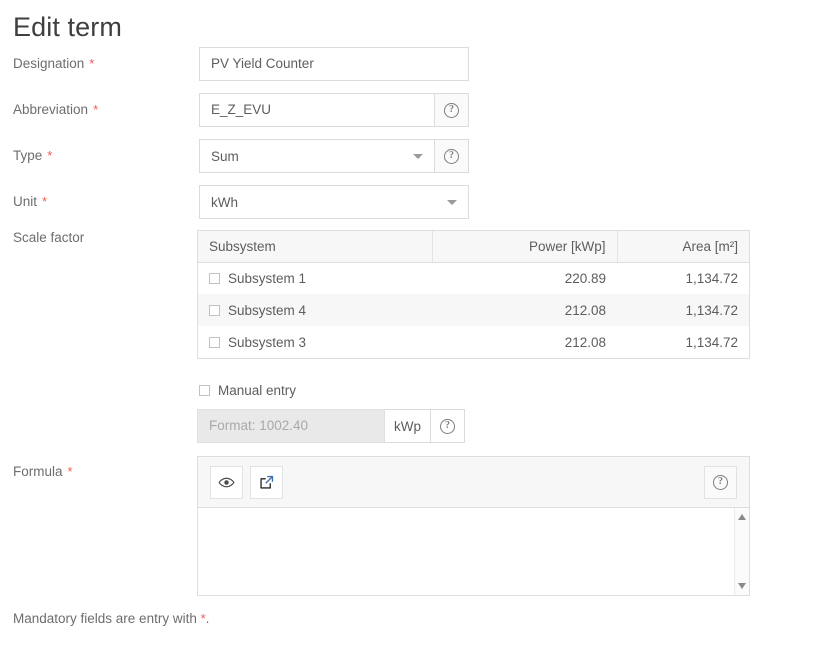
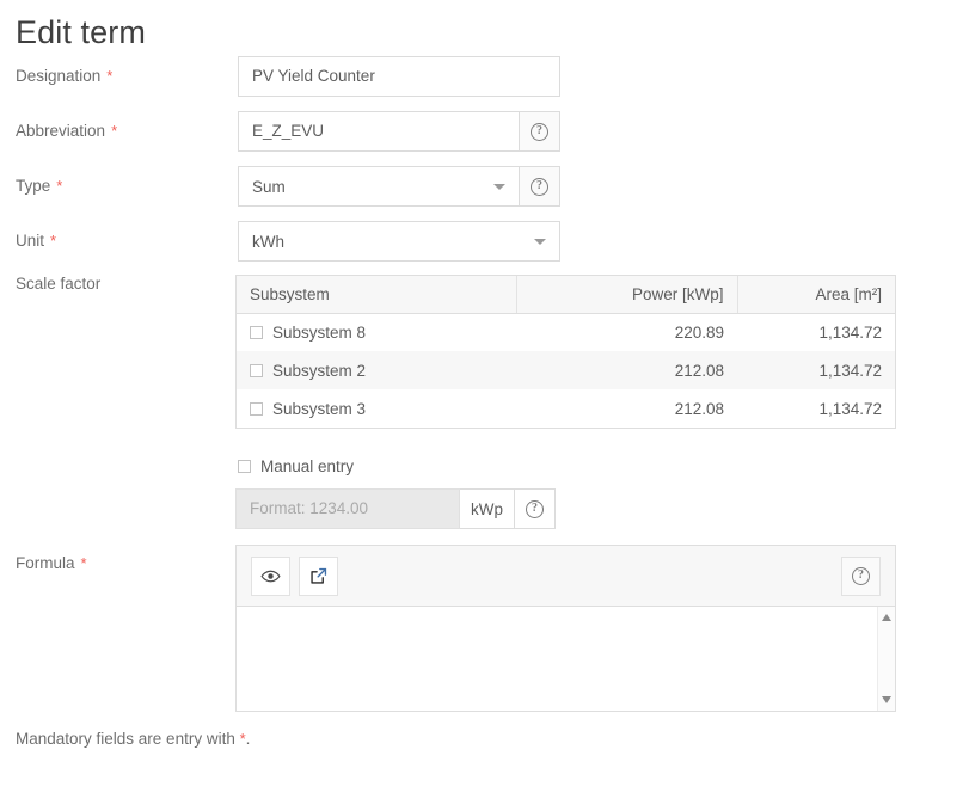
  Edit term
  Designation *
  PV Yield Counter
  Abbreviation *
  E_Z_EVU
  ?
  Type *
  Sum
  ?
  Unit *
  kWh
  Scale factor
  Subsystem	Power [kWp]	Area [m²]
- Subsystem 1	220.89	1,134.72
+ Subsystem 8	220.89	1,134.72
- Subsystem 4	212.08	1,134.72
+ Subsystem 2	212.08	1,134.72
  Subsystem 3	212.08	1,134.72
  Manual entry
- Format: 1002.40
+ Format: 1234.00
  kWp
  ?
  Formula *
  ?
  Mandatory fields are entry with *.
